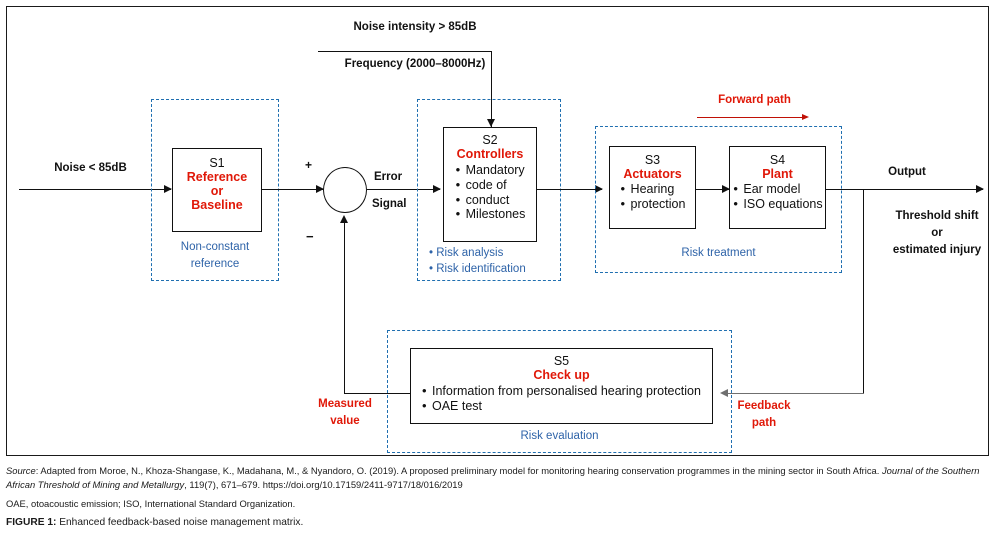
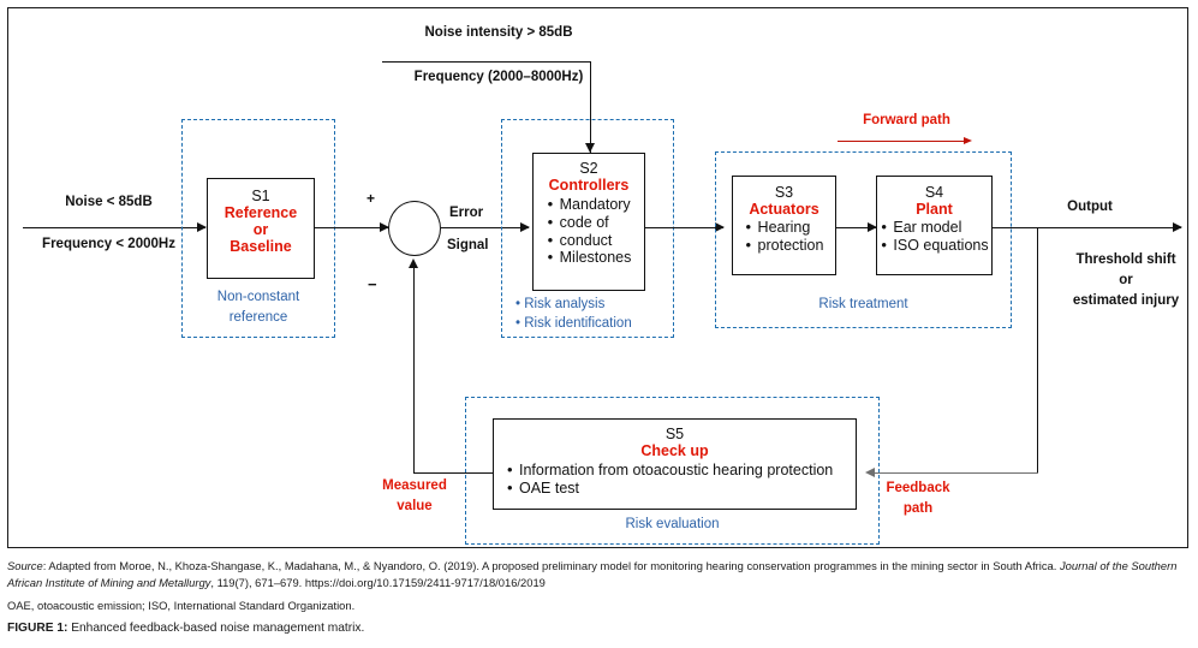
  Noise intensity > 85dB
  Frequency (2000–8000Hz)
  Noise < 85dB
+ Frequency < 2000Hz
  S1
  Reference
  or
  Baseline
  Non-constant
  reference
  +
  −
  Error
  Signal
  S2
  Controllers
  Mandatory
  code of
  conduct
  Milestones
  • Risk analysis
  • Risk identification
  Forward path
  S3
  Actuators
  Hearing
  protection
  S4
  Plant
  Ear model
  ISO equations
  Risk treatment
  Output
  Threshold shift
  or
  estimated injury
  Feedback
  path
  S5
  Check up
- Information from personalised hearing protection
+ Information from otoacoustic hearing protection
  OAE test
  Risk evaluation
  Measured
  value
- Source: Adapted from Moroe, N., Khoza-Shangase, K., Madahana, M., & Nyandoro, O. (2019). A proposed preliminary model for monitoring hearing conservation programmes in the mining sector in South Africa. Journal of the Southern African Threshold of Mining and Metallurgy, 119(7), 671–679. https://doi.org/10.17159/2411-9717/18/016/2019
+ Source: Adapted from Moroe, N., Khoza-Shangase, K., Madahana, M., & Nyandoro, O. (2019). A proposed preliminary model for monitoring hearing conservation programmes in the mining sector in South Africa. Journal of the Southern African Institute of Mining and Metallurgy, 119(7), 671–679. https://doi.org/10.17159/2411-9717/18/016/2019
  OAE, otoacoustic emission; ISO, International Standard Organization.
  FIGURE 1: Enhanced feedback-based noise management matrix.
